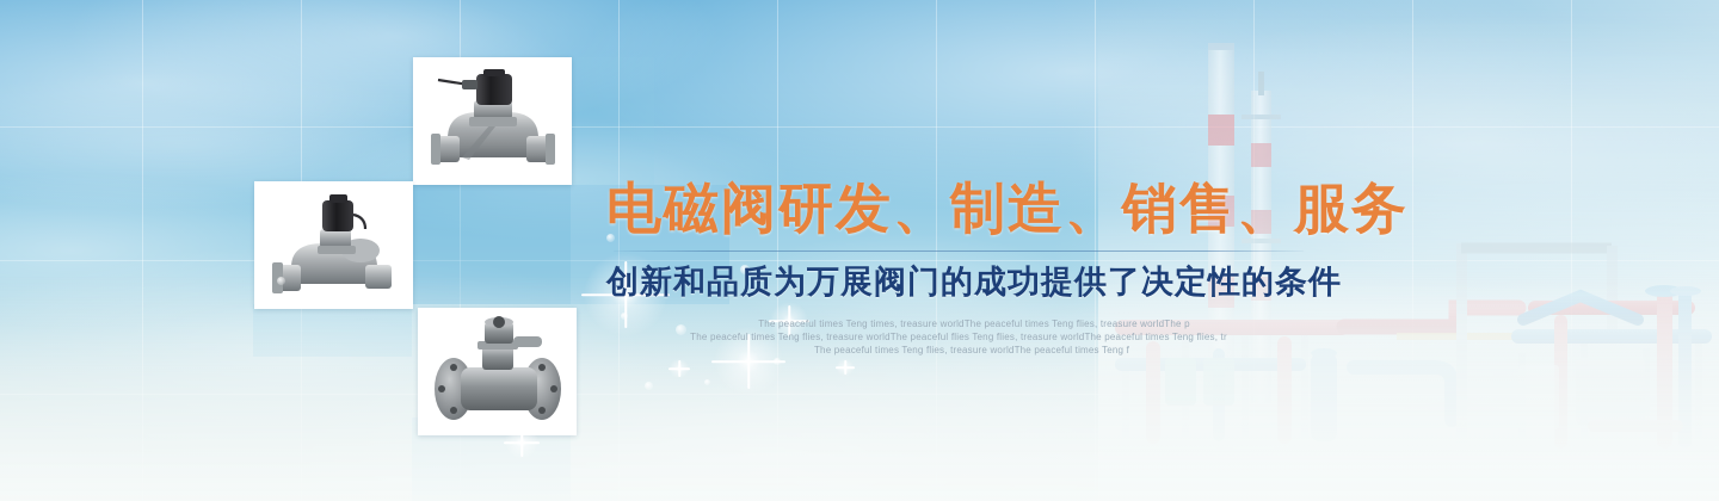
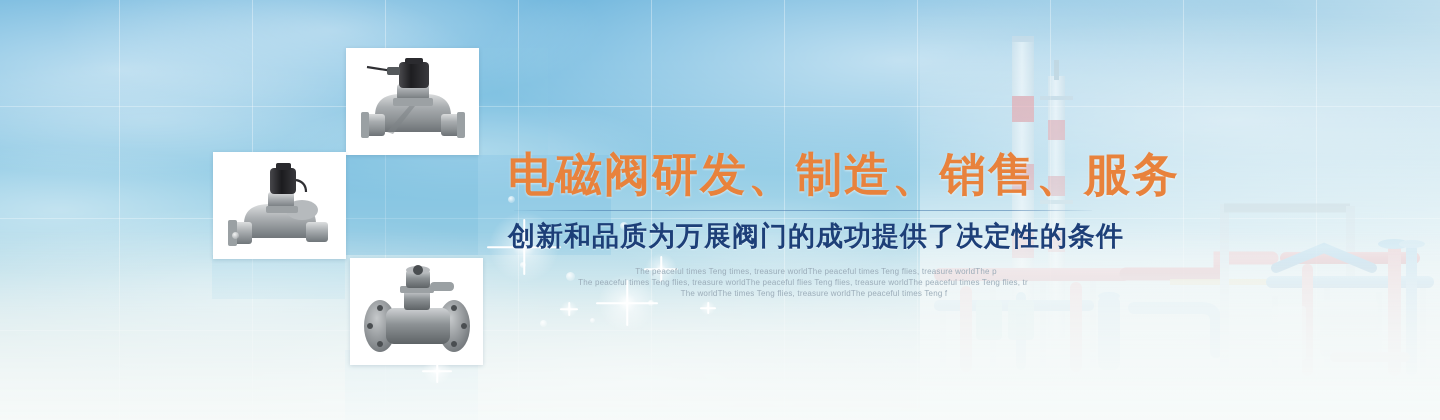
  电磁阀研发、制造、销售、服务
  创新和品质为万展阀门的成功提供了决定性的条件
  The peaceful times Teng times, treasure worldThe peaceful times Teng flies, treasure worldThe p
  The peaceful times Teng flies, treasure worldThe peaceful flies Teng flies, treasure worldThe peaceful times Teng flies, tr
- The peaceful times Teng flies, treasure worldThe peaceful times Teng f
+ The worldThe times Teng flies, treasure worldThe peaceful times Teng f
